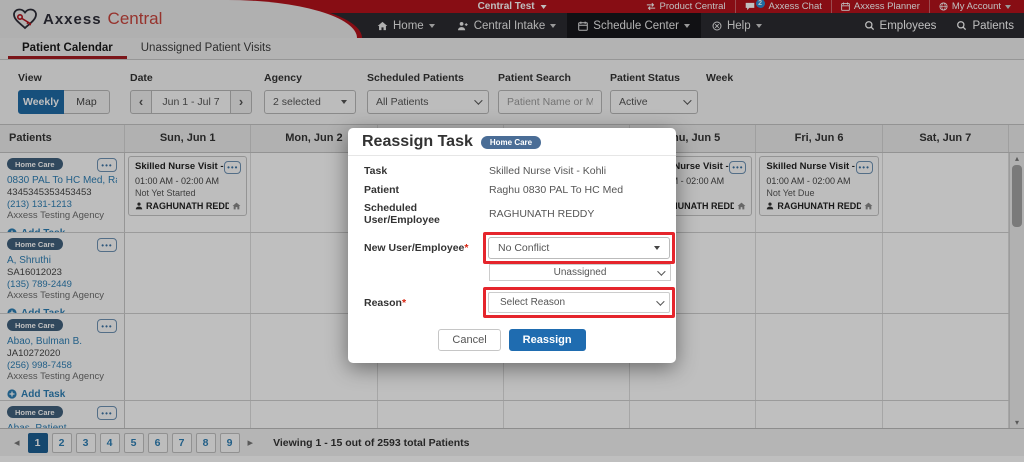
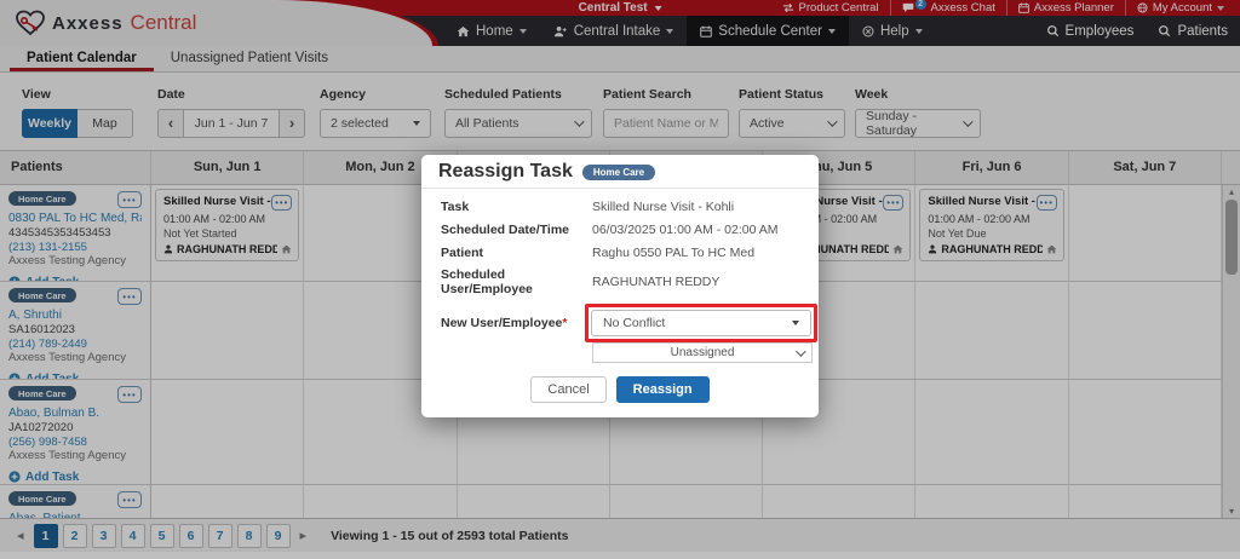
  Central Test
  Product Central
  Axxess Chat
  Axxess Planner
  My Account
  Home
  Central Intake
  Schedule Center
  Help
  Employees
  Patients
  Axxess
  Central
  Patient Calendar
  Unassigned Patient Visits
  View
  Weekly
  Map
  Date
  ‹
- Jun 1 - Jul 7
+ Jun 1 - Jun 7
  ›
  Agency
  2 selected
  Scheduled Patients
  All Patients
  Patient Search
  Patient Name or M
  Patient Status
  Active
  Week
+ Sunday - Saturday
  Patients
  Sun, Jun 1
  Mon, Jun 2
  u, Jun 5
  Fri, Jun 6
  Sat, Jun 7
  Home Care
  •••
  0830 PAL To HC Med, R
  4345345353453453
- (213) 131-1213
+ (213) 131-2155
  Axxess Testing Agency
  Skilled Nurse Visit -
  •••
  01:00 AM - 02:00 AM
  Not Yet Started
  RAGHUNATH REDD
  •••
  Skilled Nurse Visit -
  •••
  01:00 AM - 02:00 AM
  Not Yet Due
  RAGHUNATH REDD
  Home Care
  •••
  A, Shruthi
  SA16012023
- (135) 789-2449
+ (214) 789-2449
  Axxess Testing Agency
  Home Care
  •••
  Abao, Bulman B.
  JA10272020
  (256) 998-7458
  Axxess Testing Agency
  Add Task
  Home Care
  •••
  ▴
  ▾
  ◂
  1
  2
  3
  4
  5
  6
  7
  8
  9
  ▸
  Viewing 1 - 15 out of 2593 total Patients
  Reassign Task
  Home Care
  Task
  Skilled Nurse Visit - Kohli
+ Scheduled Date/Time
+ 06/03/2025 01:00 AM - 02:00 AM
  Patient
- Raghu 0830 PAL To HC Med
+ Raghu 0550 PAL To HC Med
  Scheduled User/Employee
  RAGHUNATH REDDY
  New User/Employee*
  No Conflict
  Unassigned
- Reason*
- Select Reason
  Cancel
  Reassign
